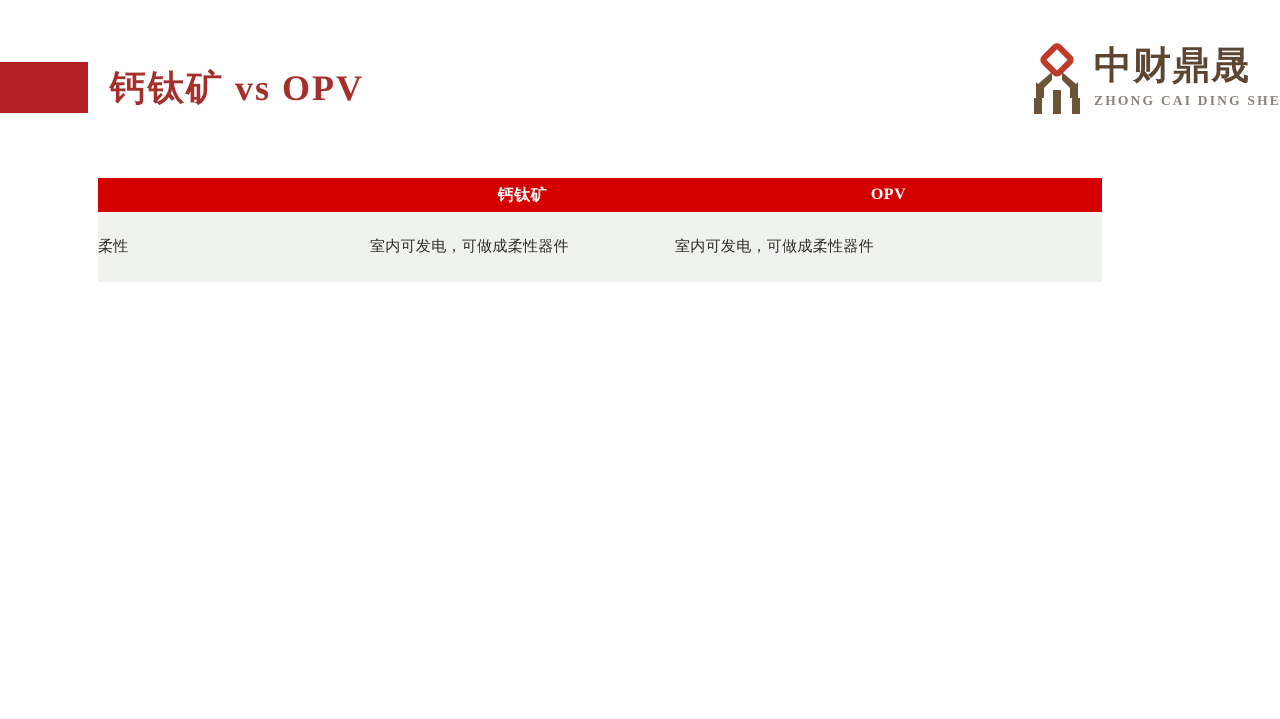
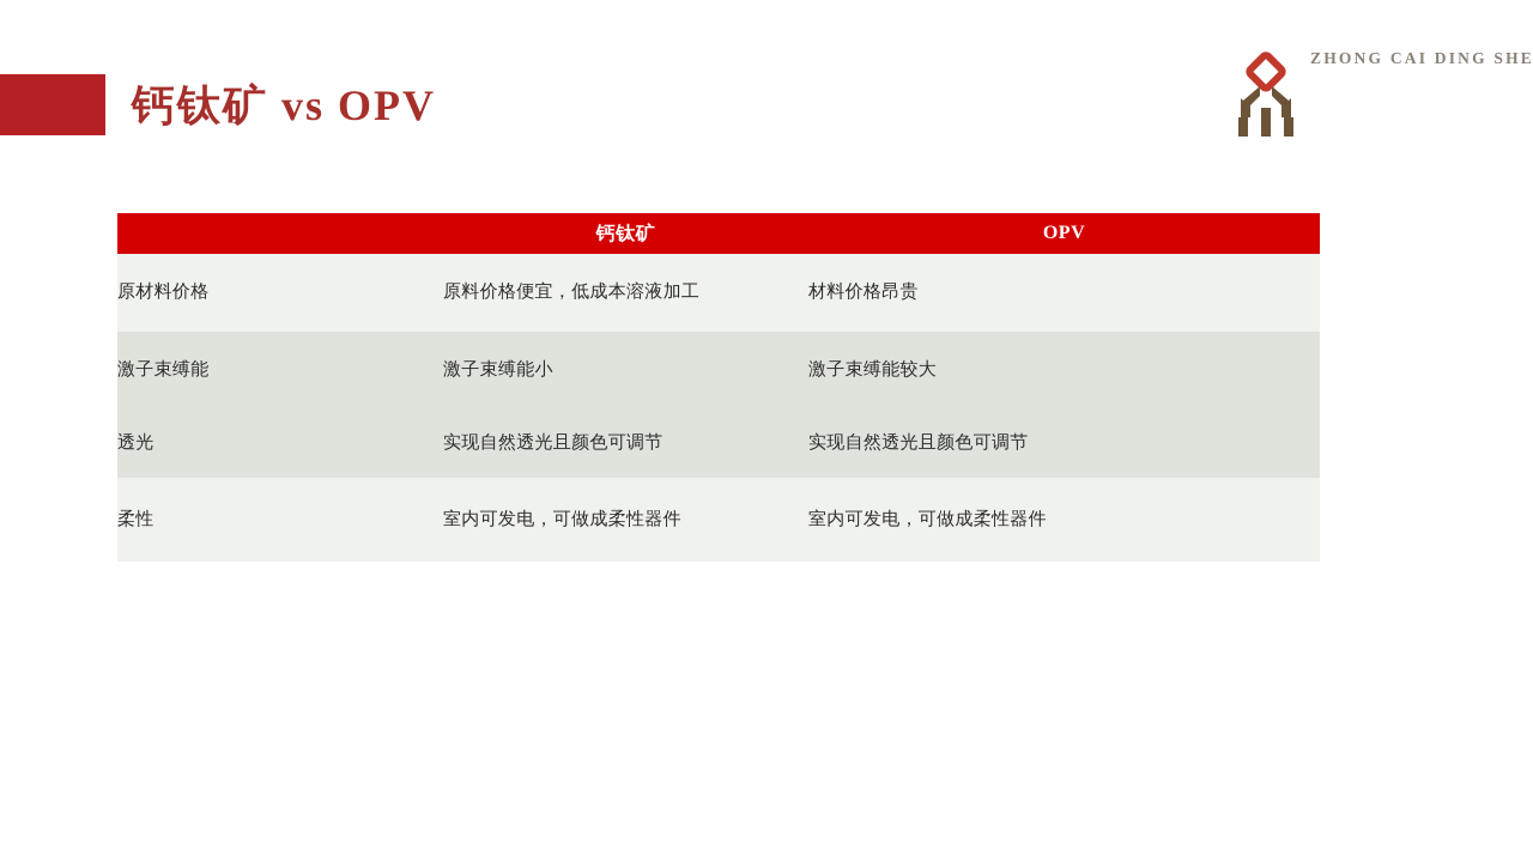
  钙钛矿 vs OPV
- 中财鼎晟
  ZHONG CAI DING SHE
  	钙钛矿	OPV
+ 原材料价格	原料价格便宜，低成本溶液加工	材料价格昂贵
+ 激子束缚能	激子束缚能小	激子束缚能较大
+ 透光	实现自然透光且颜色可调节	实现自然透光且颜色可调节
  柔性	室内可发电，可做成柔性器件	室内可发电，可做成柔性器件
